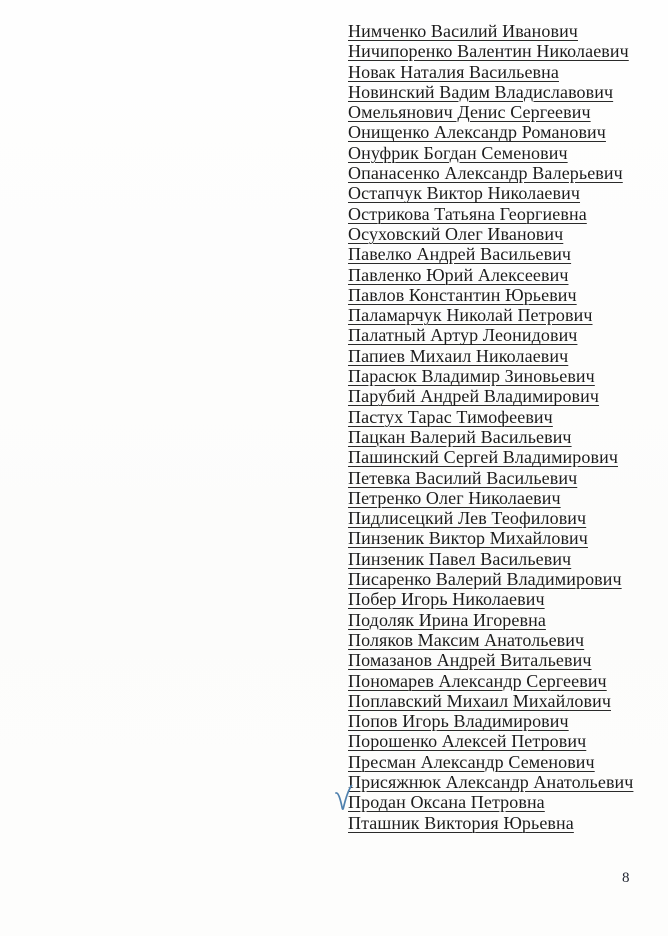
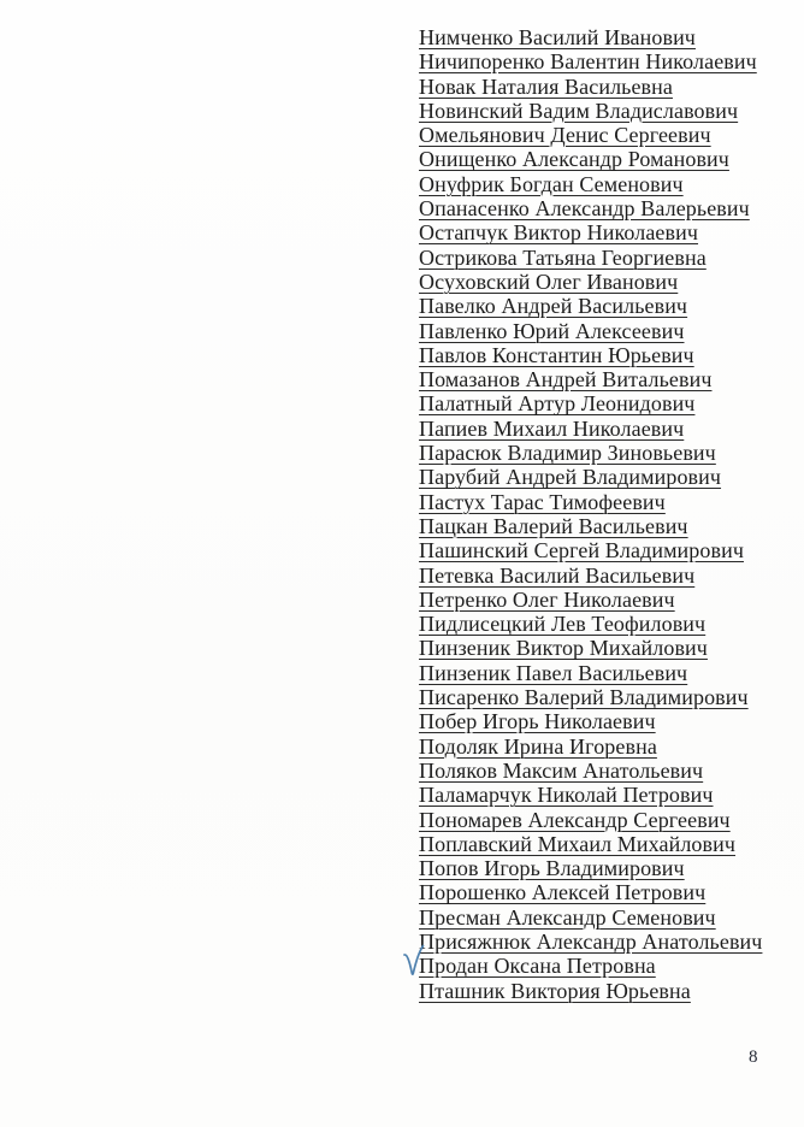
  Нимченко Василий Иванович
  Ничипоренко Валентин Николаевич
  Новак Наталия Васильевна
  Новинский Вадим Владиславович
  Омельянович Денис Сергеевич
  Онищенко Александр Романович
  Онуфрик Богдан Семенович
  Опанасенко Александр Валерьевич
  Остапчук Виктор Николаевич
  Острикова Татьяна Георгиевна
  Осуховский Олег Иванович
  Павелко Андрей Васильевич
  Павленко Юрий Алексеевич
  Павлов Константин Юрьевич
- Паламарчук Николай Петрович
+ Помазанов Андрей Витальевич
  Палатный Артур Леонидович
  Папиев Михаил Николаевич
  Парасюк Владимир Зиновьевич
  Парубий Андрей Владимирович
  Пастух Тарас Тимофеевич
  Пацкан Валерий Васильевич
  Пашинский Сергей Владимирович
  Петевка Василий Васильевич
  Петренко Олег Николаевич
  Пидлисецкий Лев Теофилович
  Пинзеник Виктор Михайлович
  Пинзеник Павел Васильевич
  Писаренко Валерий Владимирович
  Побер Игорь Николаевич
  Подоляк Ирина Игоревна
  Поляков Максим Анатольевич
- Помазанов Андрей Витальевич
+ Паламарчук Николай Петрович
  Пономарев Александр Сергеевич
  Поплавский Михаил Михайлович
  Попов Игорь Владимирович
  Порошенко Алексей Петрович
  Пресман Александр Семенович
  Присяжнюк Александр Анатольевич
  Продан Оксана Петровна
  Пташник Виктория Юрьевна
  8
